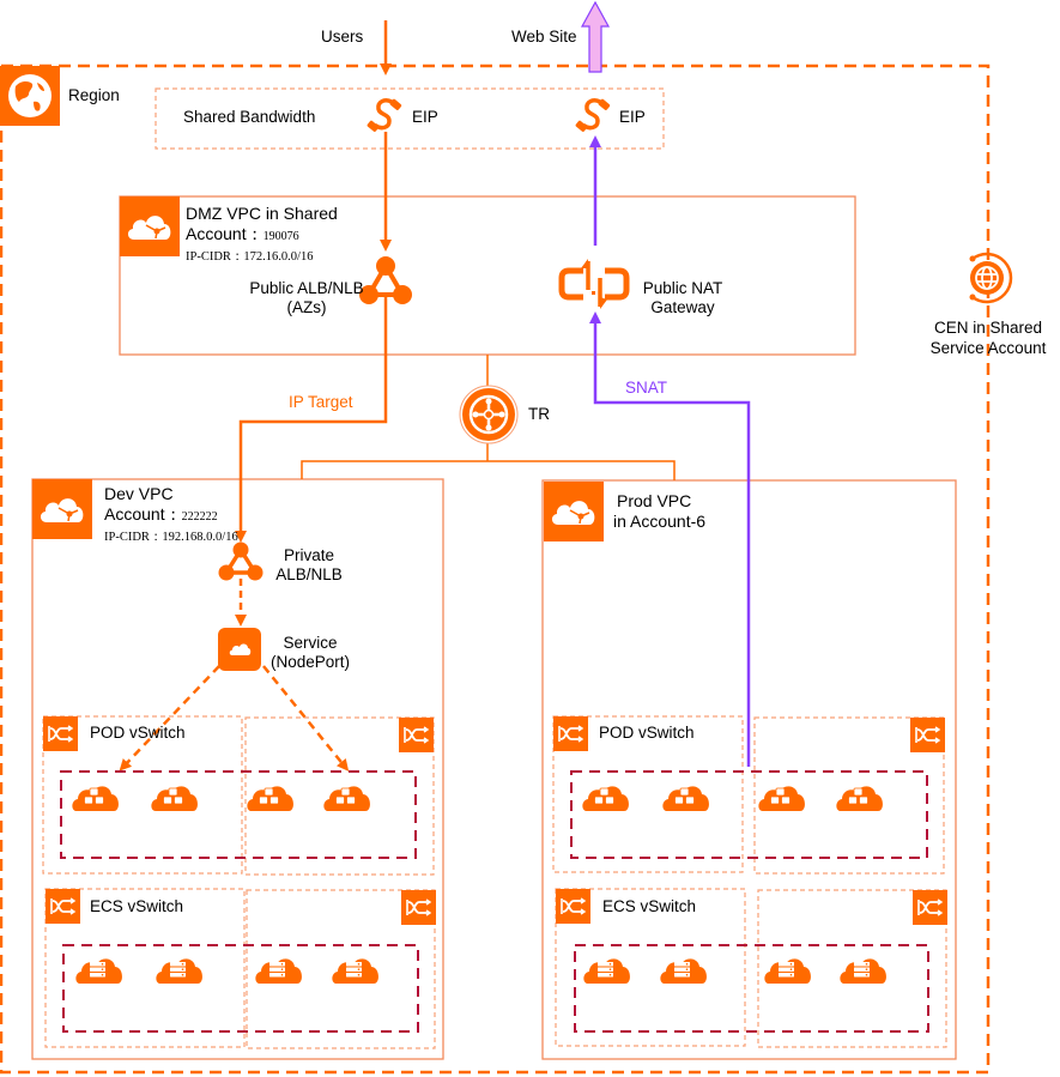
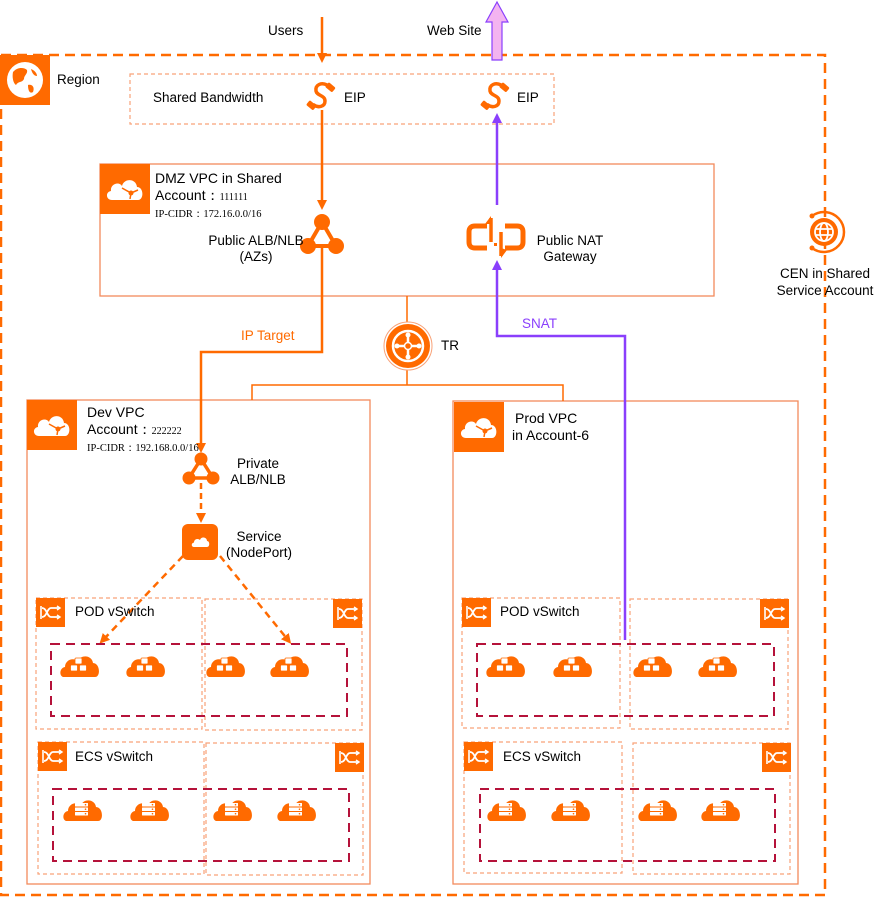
  Users
  Web Site
  Region
  Shared Bandwidth
  EIP
  EIP
  DMZ VPC in Shared
- Account：190076
+ Account：111111
  IP-CIDR：172.16.0.0/16
  Public ALB/NLB
  (AZs)
  Public NAT
  Gateway
  CEN in Shared
  Service Account
  IP Target
  SNAT
  TR
  Dev VPC
  Account：222222
  IP-CIDR：192.168.0.0/16
  Private
  ALB/NLB
  Service
  (NodePort)
  Prod VPC
  in Account-6
  POD vSwitch
  ECS vSwitch
  POD vSwitch
  ECS vSwitch
